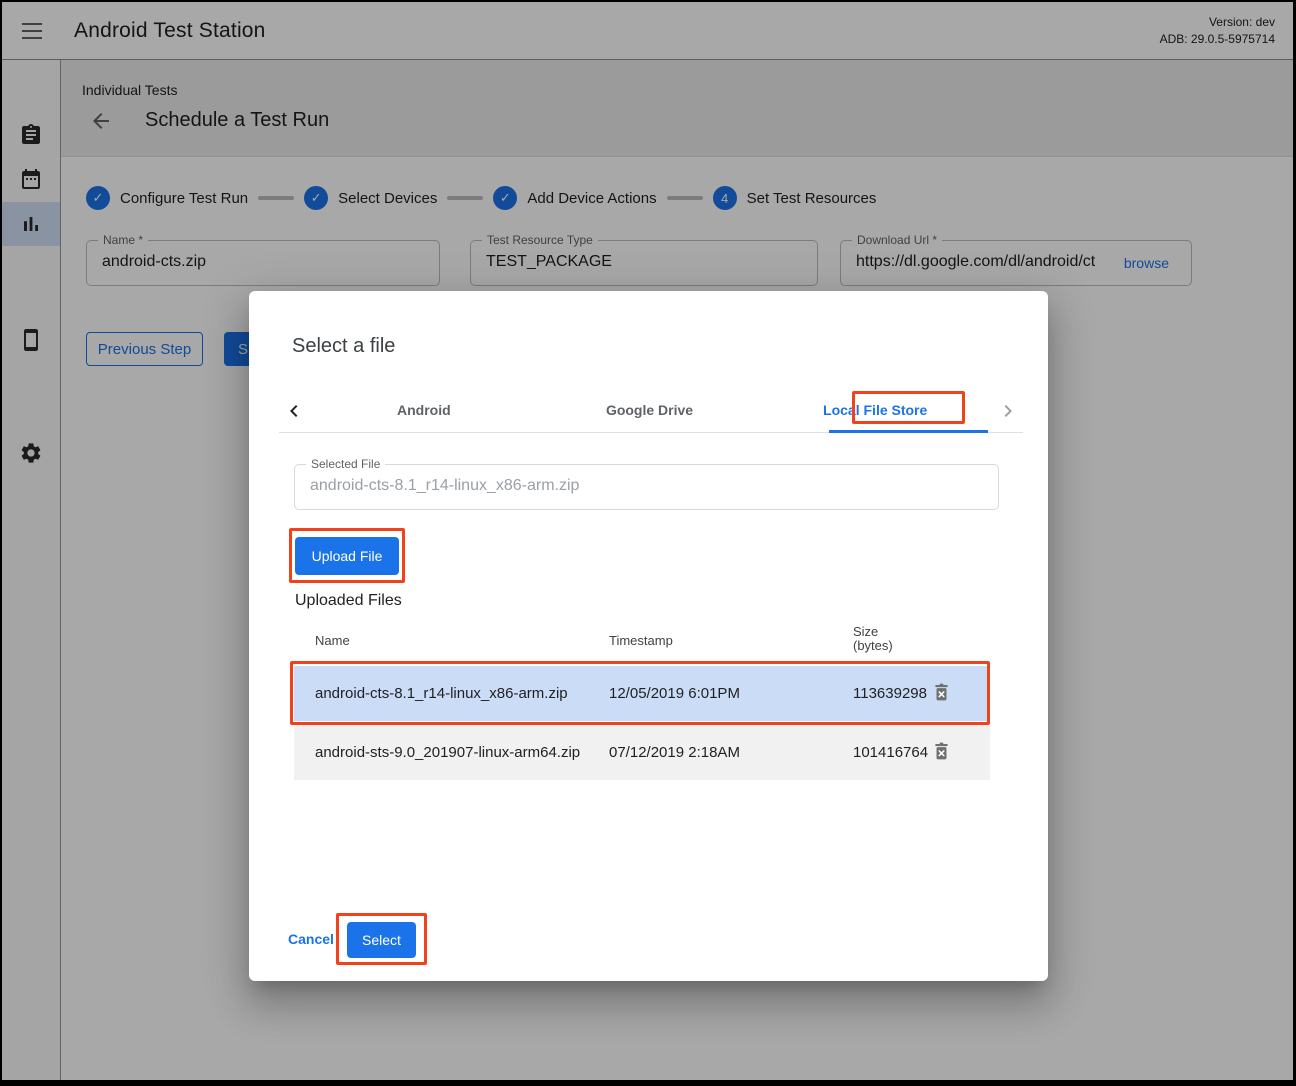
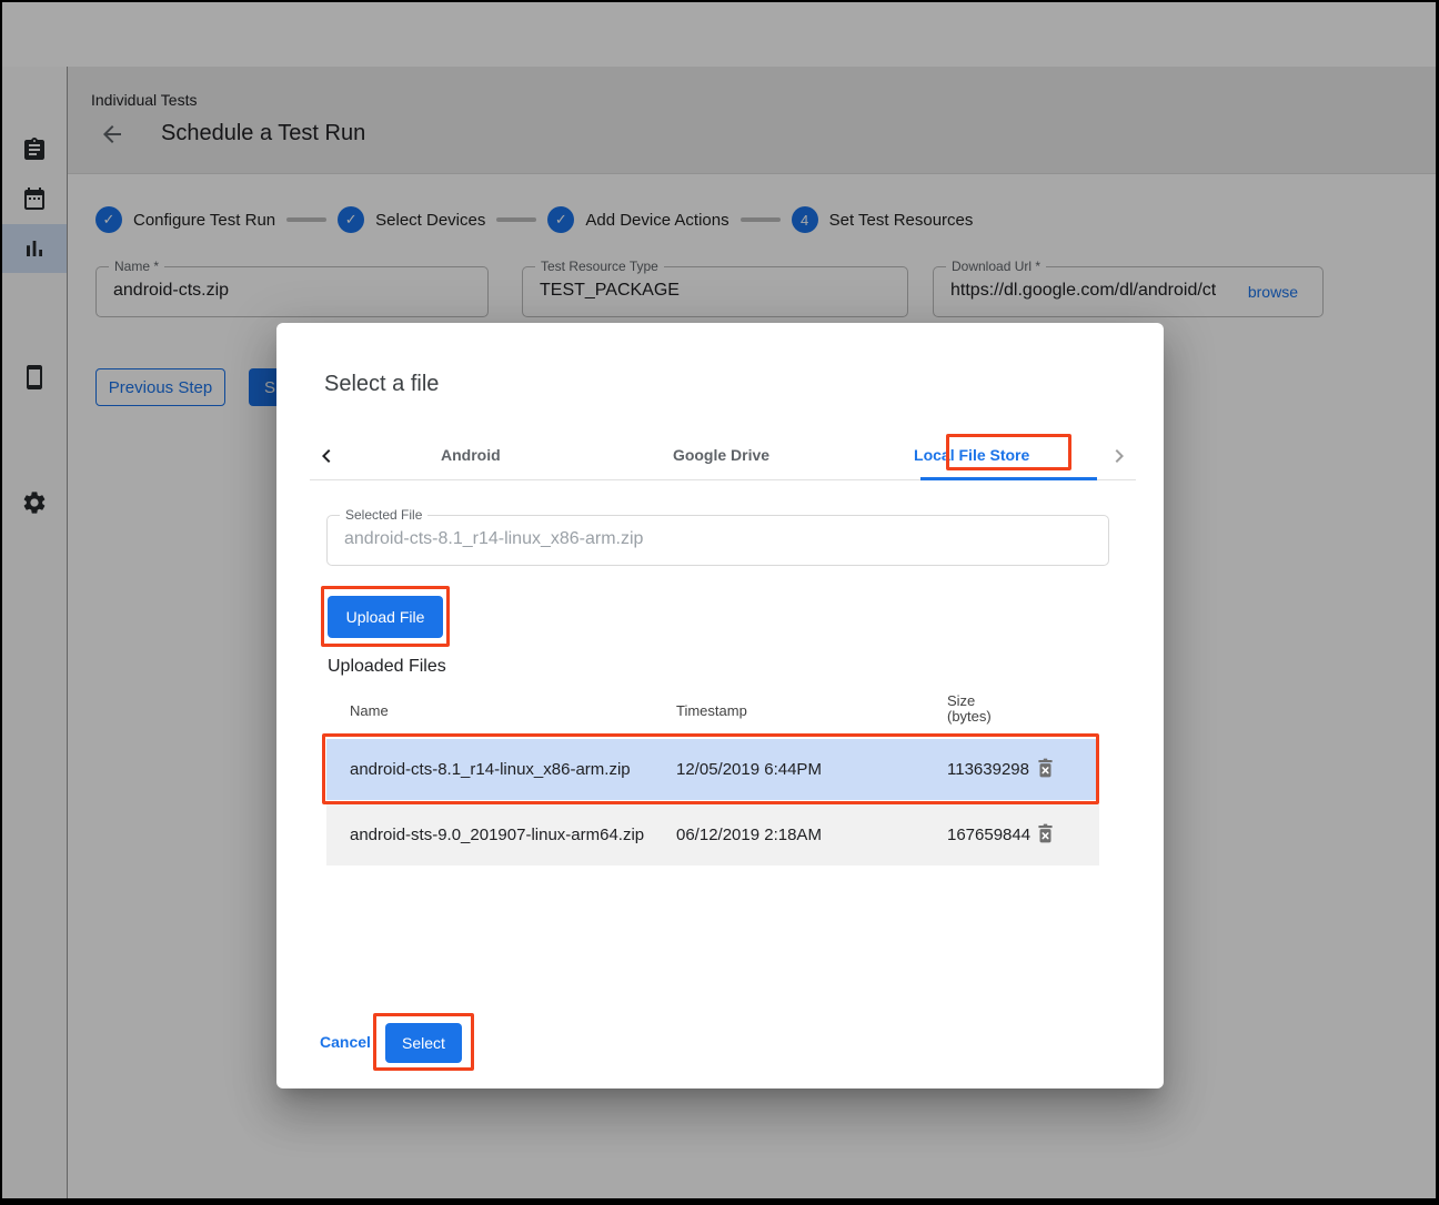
- Android Test Station
- Version: dev
- ADB: 29.0.5-5975714
  Individual Tests
  Schedule a Test Run
  ✓
  Configure Test Run
  ✓
  Select Devices
  ✓
  Add Device Actions
  4
  Set Test Resources
  Name *
  android-cts.zip
  Test Resource Type
  TEST_PACKAGE
  Download Url *
  https://dl.google.com/dl/android/ct
  browse
  Previous Step
  S
  Select a file
  Android
  Google Drive
  Local File Store
  Selected File
  android-cts-8.1_r14-linux_x86-arm.zip
  Upload File
  Uploaded Files
  Name
  Timestamp
  Size
  (bytes)
  android-cts-8.1_r14-linux_x86-arm.zip
- 12/05/2019 6:01PM
+ 12/05/2019 6:44PM
  113639298
  android-sts-9.0_201907-linux-arm64.zip
- 07/12/2019 2:18AM
+ 06/12/2019 2:18AM
- 101416764
+ 167659844
  Cancel
  Select
